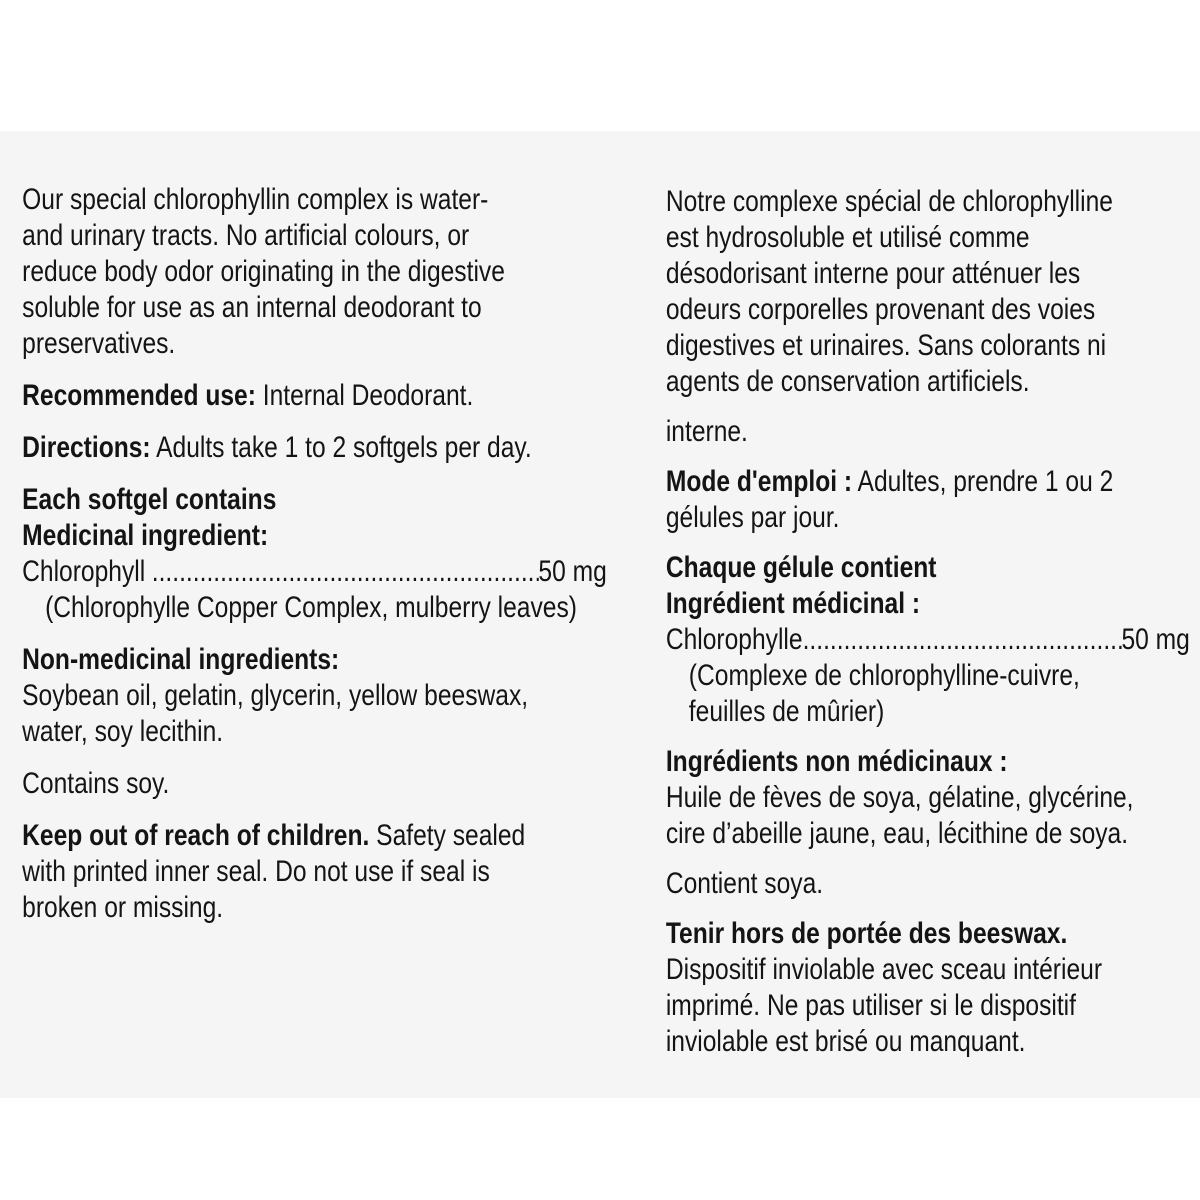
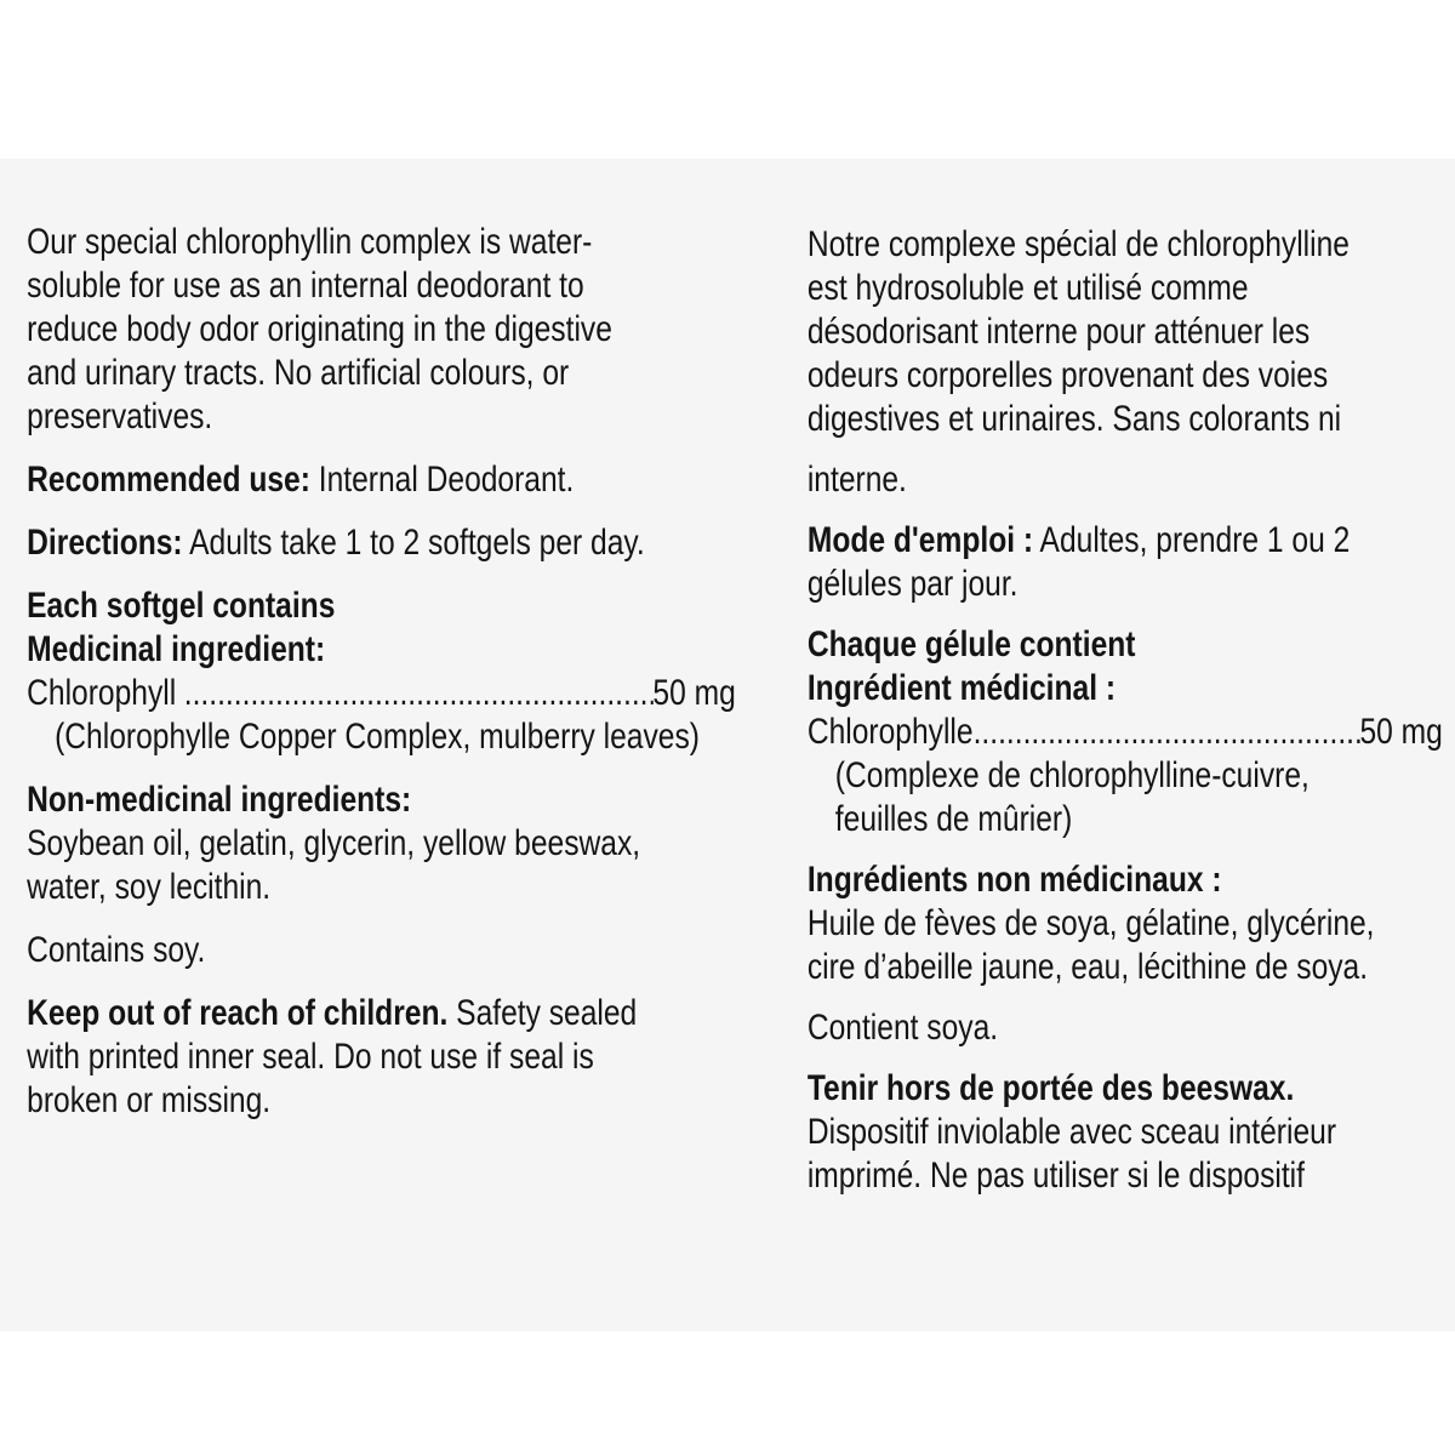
  Our special chlorophyllin complex is water-
- and urinary tracts. No artificial colours, or
+ soluble for use as an internal deodorant to
  reduce body odor originating in the digestive
- soluble for use as an internal deodorant to
+ and urinary tracts. No artificial colours, or
  preservatives.
  Recommended use: Internal Deodorant.
  Directions: Adults take 1 to 2 softgels per day.
  Each softgel contains
  Medicinal ingredient:
  Chlorophyll
  .........................................................
  50 mg
  (Chlorophylle Copper Complex, mulberry leaves)
  Non-medicinal ingredients:
  Soybean oil, gelatin, glycerin, yellow beeswax,
  water, soy lecithin.
  Contains soy.
  Keep out of reach of children. Safety sealed
  with printed inner seal. Do not use if seal is
  broken or missing.
  Notre complexe spécial de chlorophylline
  est hydrosoluble et utilisé comme
  désodorisant interne pour atténuer les
  odeurs corporelles provenant des voies
  digestives et urinaires. Sans colorants ni
- agents de conservation artificiels.
  interne.
  Mode d'emploi : Adultes, prendre 1 ou 2
  gélules par jour.
  Chaque gélule contient
  Ingrédient médicinal :
  Chlorophylle
  50 mg
  (Complexe de chlorophylline-cuivre,
  feuilles de mûrier)
  Ingrédients non médicinaux :
  Huile de fèves de soya, gélatine, glycérine,
  cire d’abeille jaune, eau, lécithine de soya.
  Contient soya.
  Tenir hors de portée des beeswax.
  Dispositif inviolable avec sceau intérieur
  imprimé. Ne pas utiliser si le dispositif
- inviolable est brisé ou manquant.
